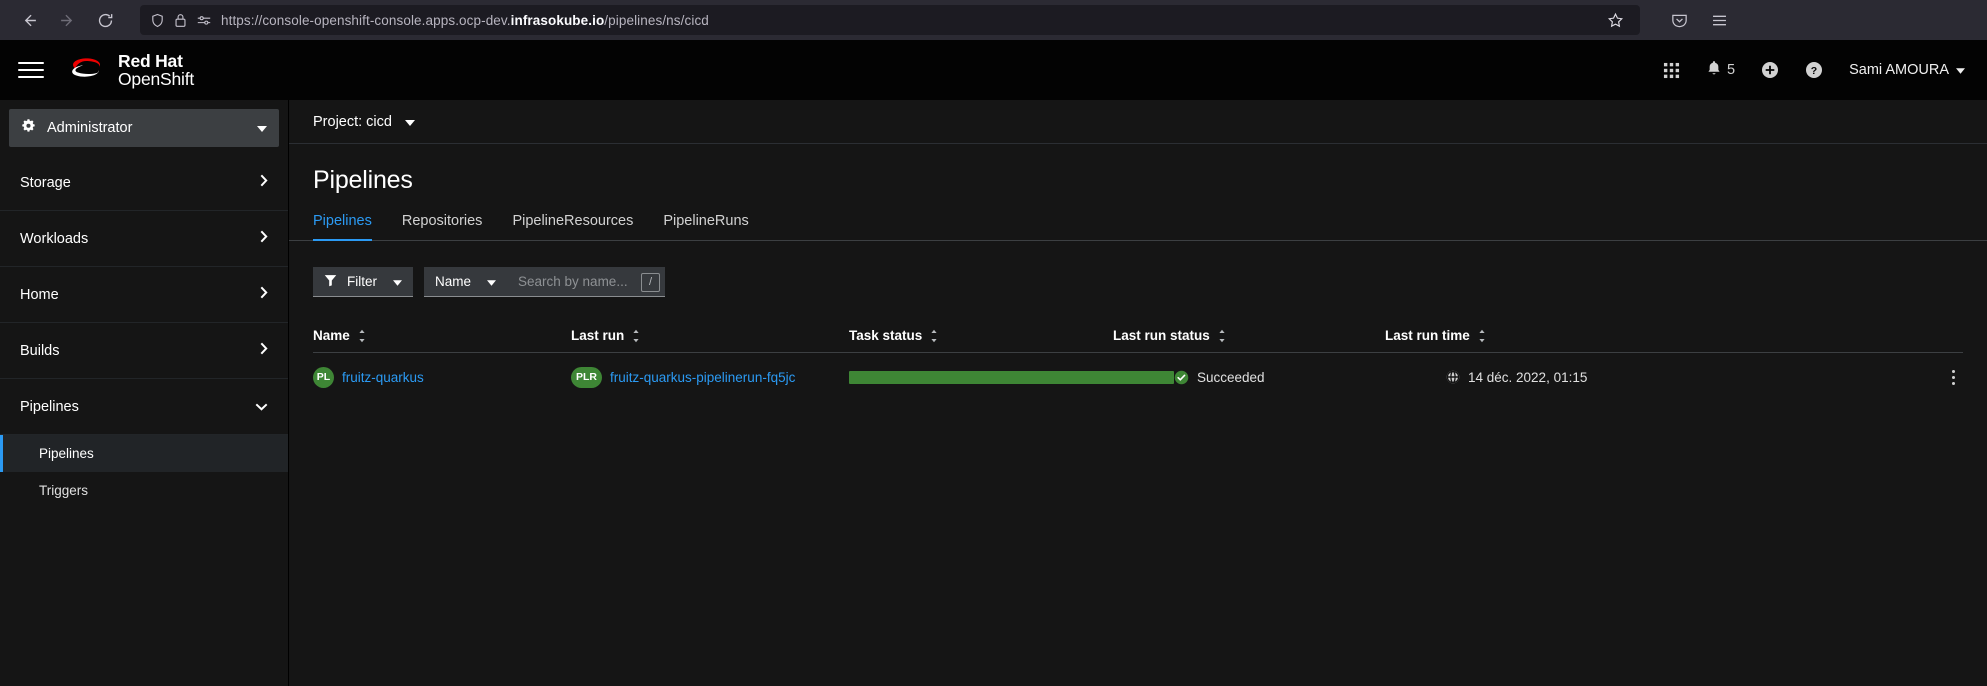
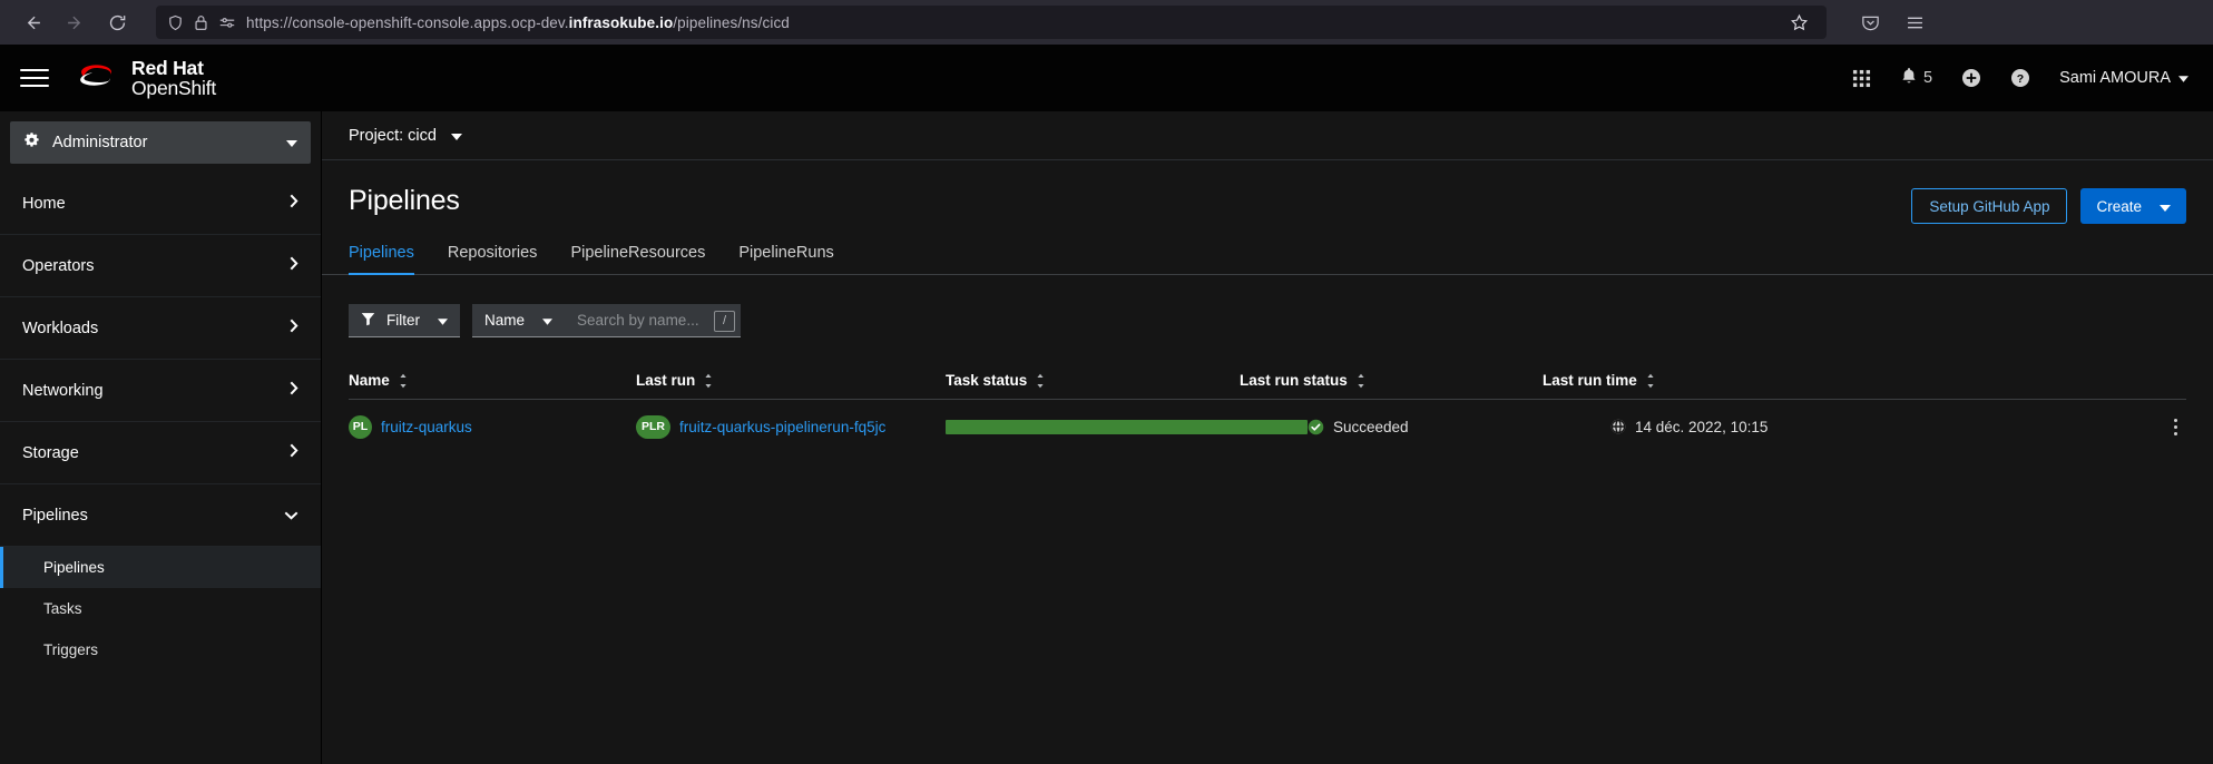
  https://console-openshift-console.apps.ocp-dev.infrasokube.io/pipelines/ns/cicd
  Red Hat
  OpenShift
  5
  ?
  Sami AMOURA
  Administrator
- Storage
+ Home
+ Operators
  Workloads
+ Networking
- Home
+ Storage
- Builds
  Pipelines
  Pipelines
+ Tasks
  Triggers
  Project: cicd
  Pipelines
+ Setup GitHub App
+ Create
  Pipelines
  Repositories
  PipelineResources
  PipelineRuns
  Filter
  Name
  Search by name...
  /
  Name
  Last run
  Task status
  Last run status
  Last run time
  PL
  fruitz-quarkus
  PLR
  fruitz-quarkus-pipelinerun-fq5jc
  Succeeded
- 14 déc. 2022, 01:15
+ 14 déc. 2022, 10:15
